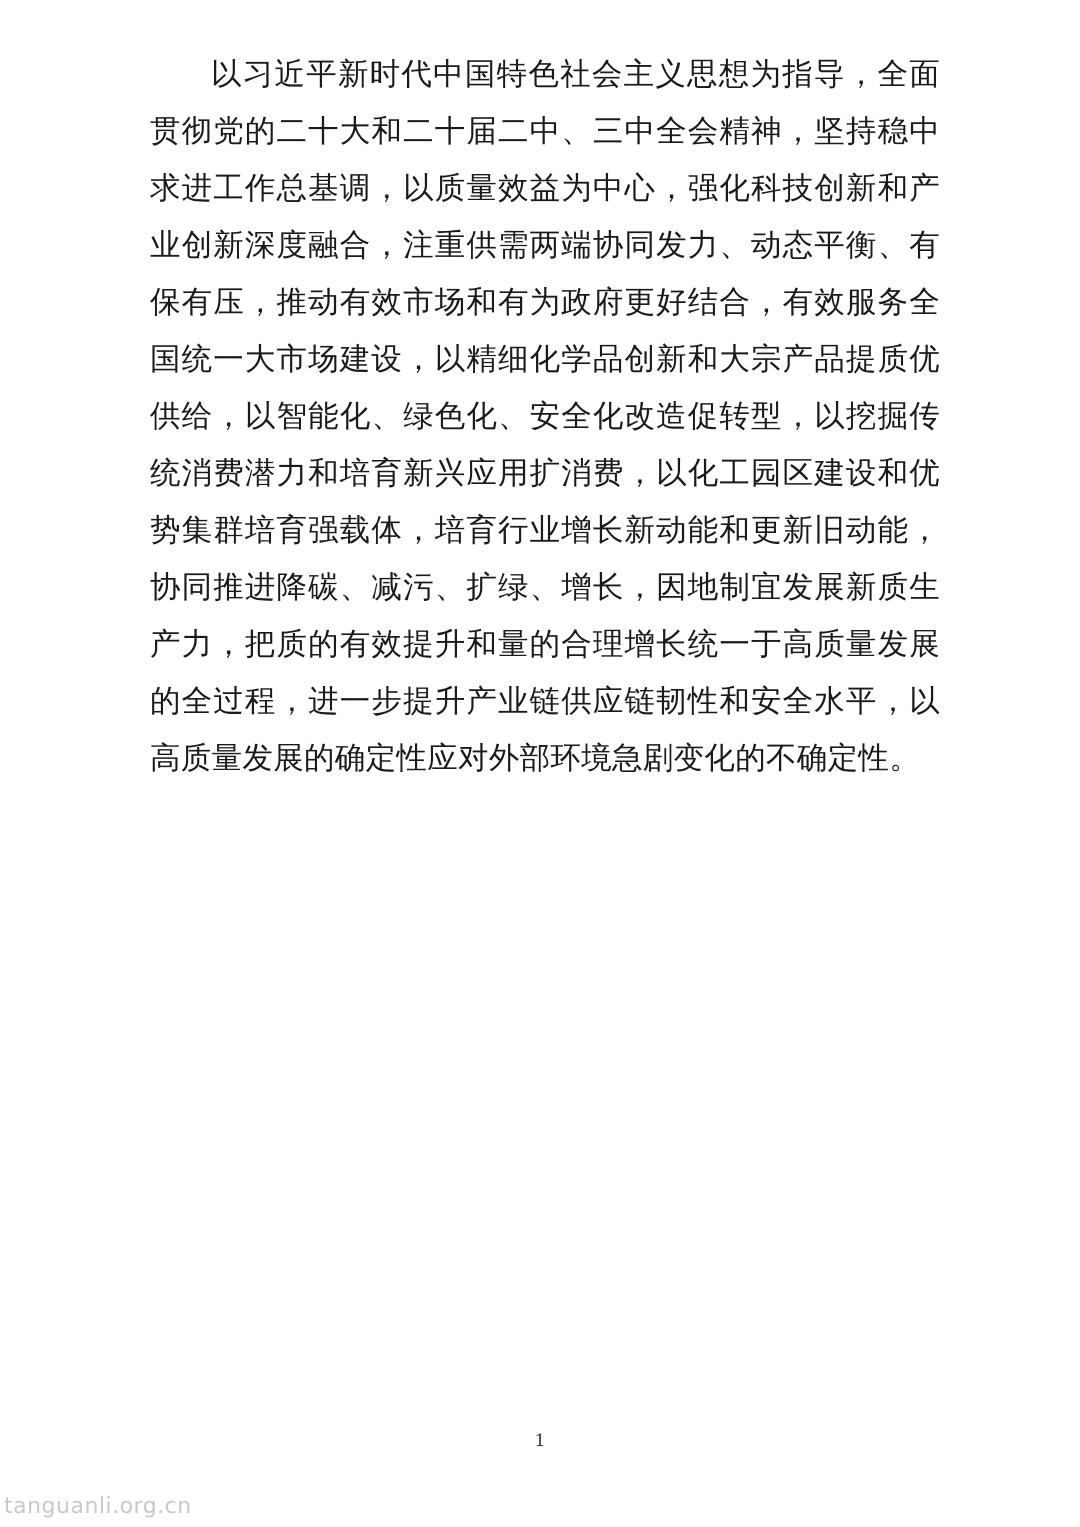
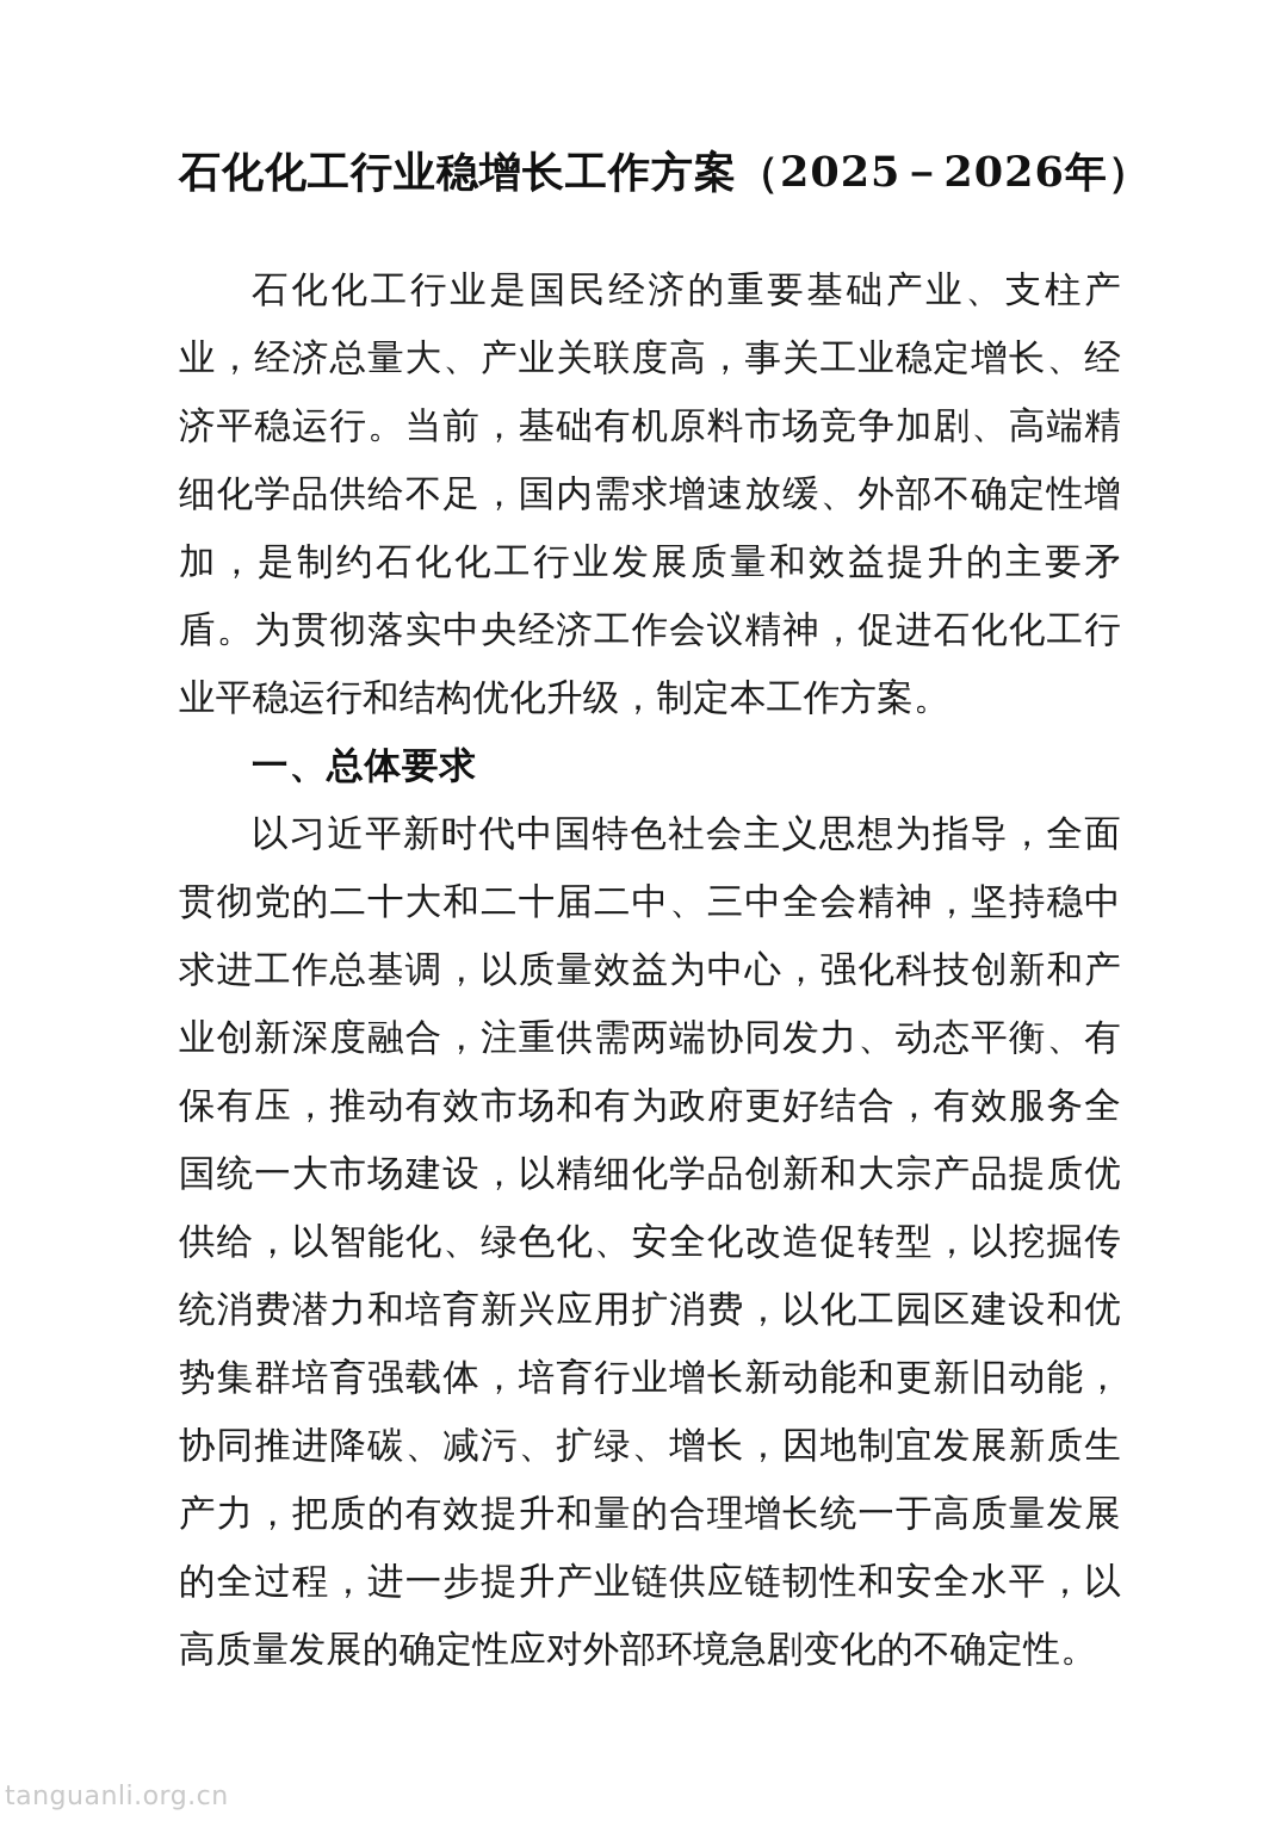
+ 石化化工行业稳增长工作方案（2025－2026年）
+ 石化化工行业是国民经济的重要基础产业、支柱产业，经济总量大、产业关联度高，事关工业稳定增长、经济平稳运行。当前，基础有机原料市场竞争加剧、高端精细化学品供给不足，国内需求增速放缓、外部不确定性增加，是制约石化化工行业发展质量和效益提升的主要矛盾。为贯彻落实中央经济工作会议精神，促进石化化工行业平稳运行和结构优化升级，制定本工作方案。
+ 一、总体要求
  以习近平新时代中国特色社会主义思想为指导，全面贯彻党的二十大和二十届二中、三中全会精神，坚持稳中求进工作总基调，以质量效益为中心，强化科技创新和产业创新深度融合，注重供需两端协同发力、动态平衡、有保有压，推动有效市场和有为政府更好结合，有效服务全国统一大市场建设，以精细化学品创新和大宗产品提质优供给，以智能化、绿色化、安全化改造促转型，以挖掘传统消费潜力和培育新兴应用扩消费，以化工园区建设和优势集群培育强载体，培育行业增长新动能和更新旧动能，协同推进降碳、减污、扩绿、增长，因地制宜发展新质生产力，把质的有效提升和量的合理增长统一于高质量发展的全过程，进一步提升产业链供应链韧性和安全水平，以高质量发展的确定性应对外部环境急剧变化的不确定性。
- 1
  tanguanli.org.cn
